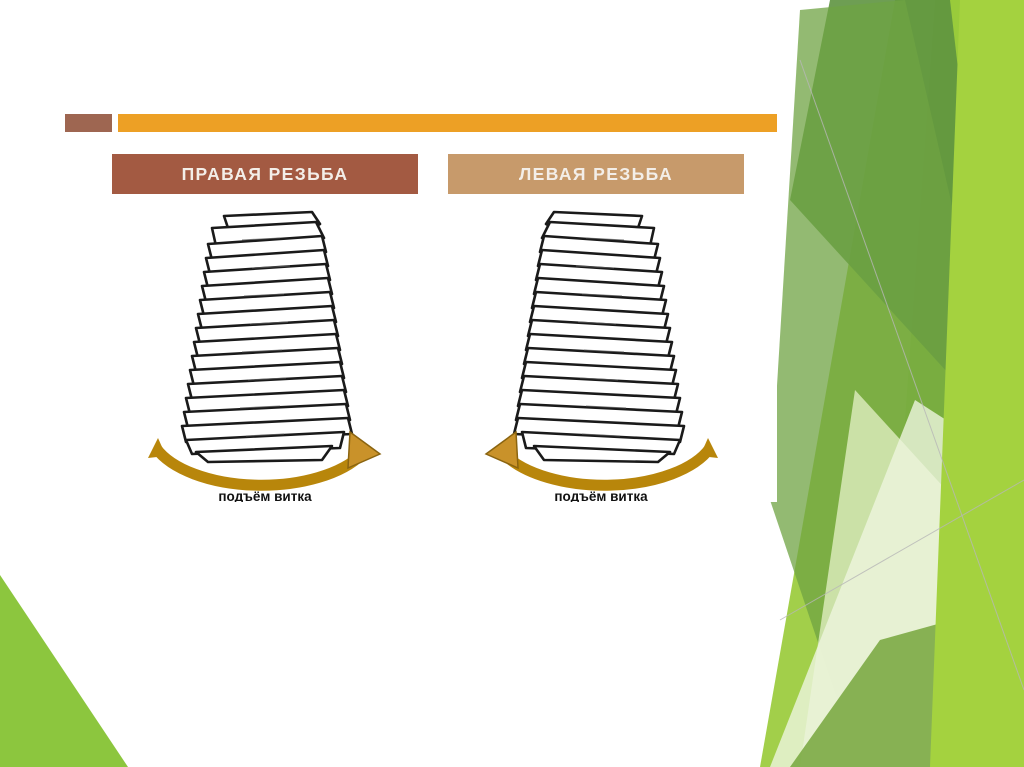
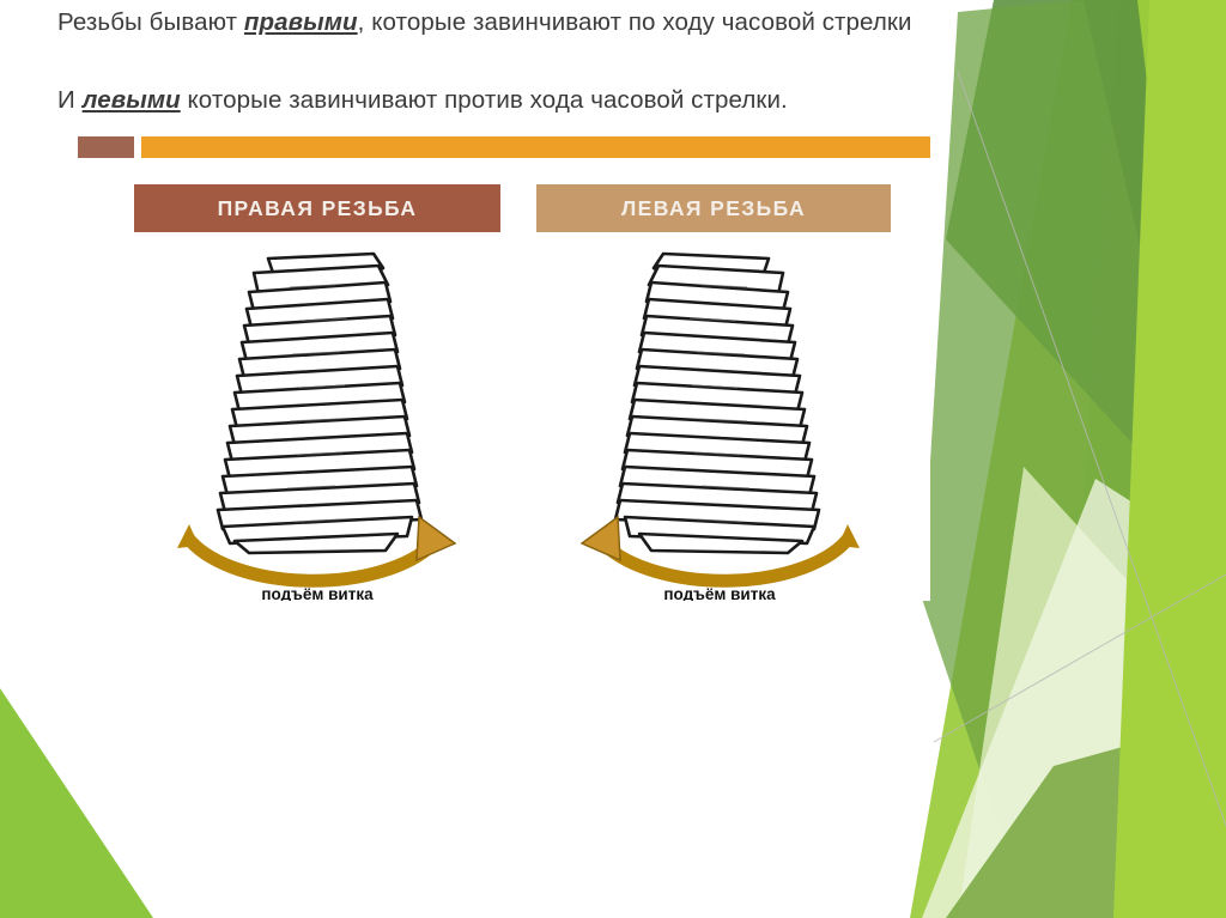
+ Резьбы бывают правыми, которые завинчивают по ходу часовой стрелки
+ И левыми которые завинчивают против хода часовой стрелки.
  ПРАВАЯ РЕЗЬБА
  ЛЕВАЯ РЕЗЬБА
  подъём витка
  подъём витка
